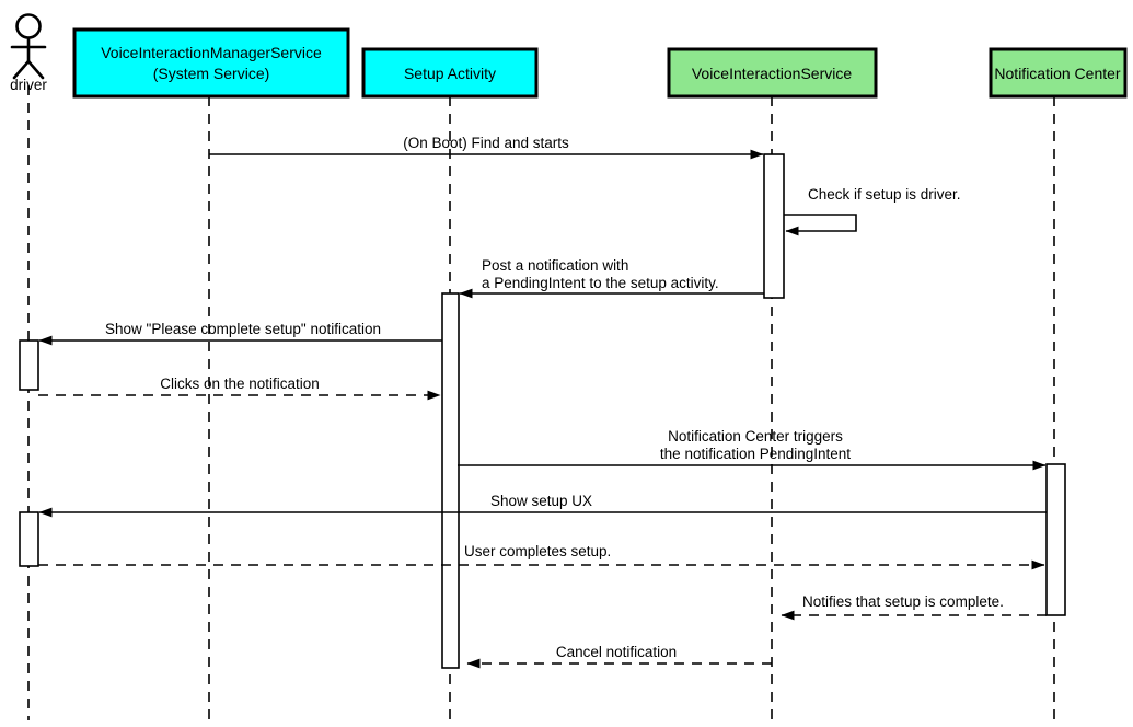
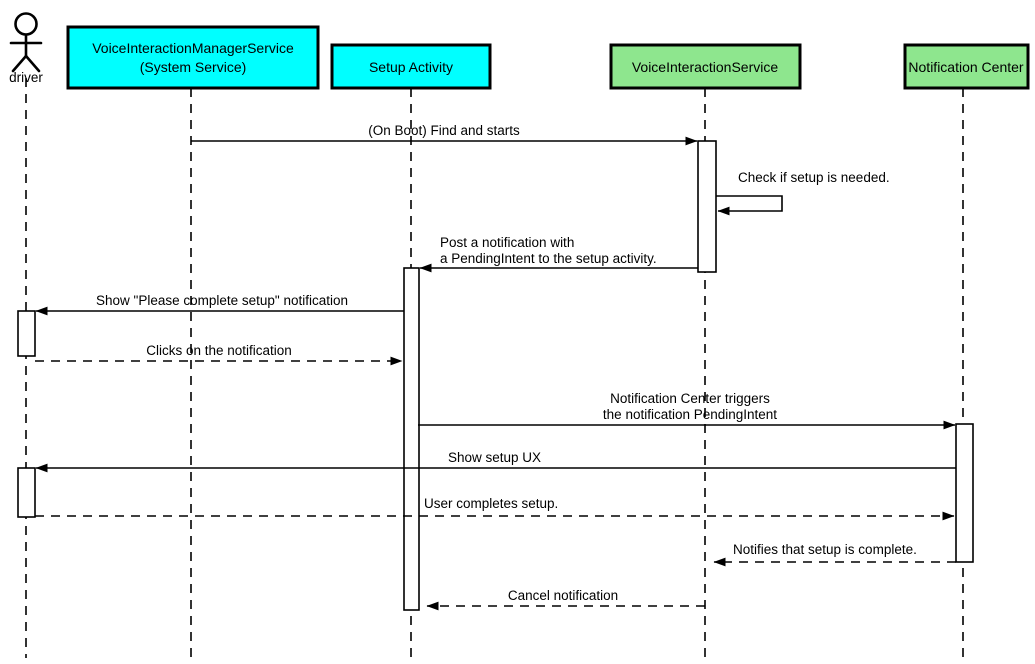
  driver
  VoiceInteractionManagerService
  (System Service)
  Setup Activity
  VoiceInteractionService
  Notification Center
  (On Boot) Find and starts
- Check if setup is driver.
+ Check if setup is needed.
  Post a notification with
  a PendingIntent to the setup activity.
  Show "Please complete setup" notification
  Clicks on the notification
  Notification Center triggers
  the notification PendingIntent
  Show setup UX
  User completes setup.
  Notifies that setup is complete.
  Cancel notification
